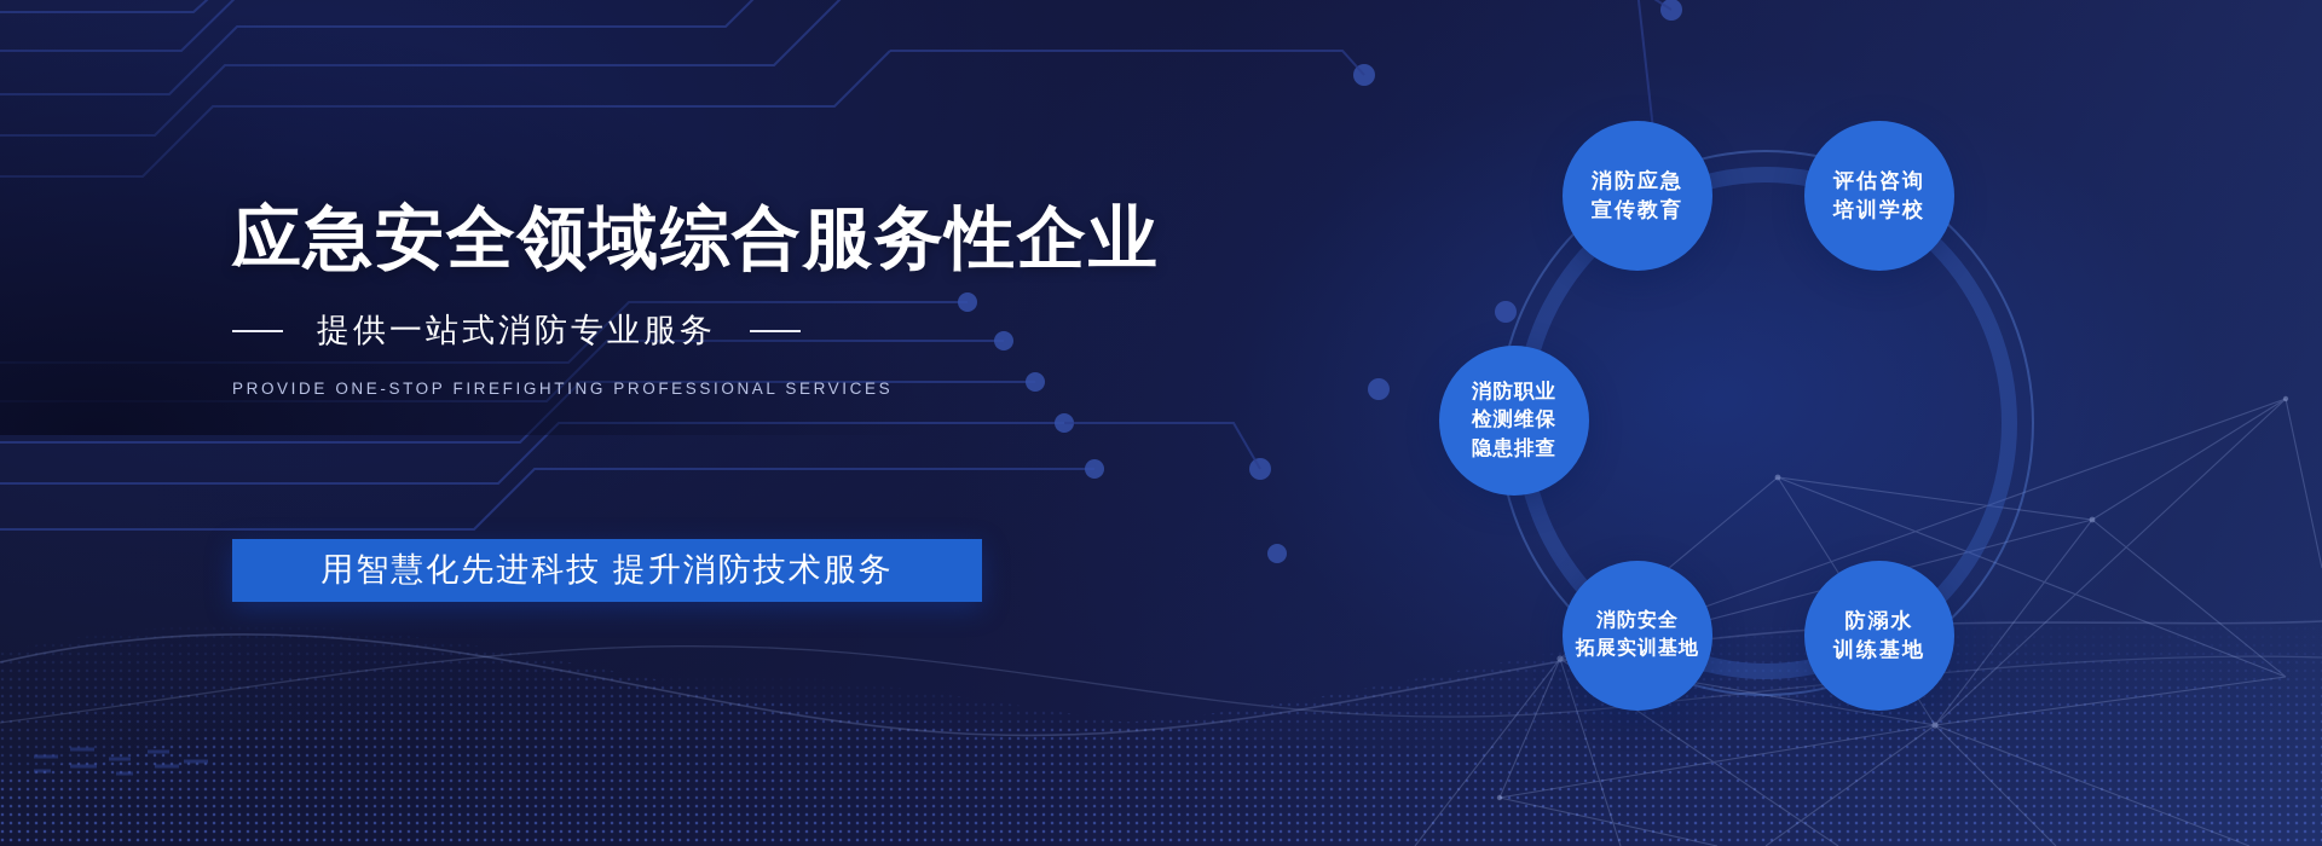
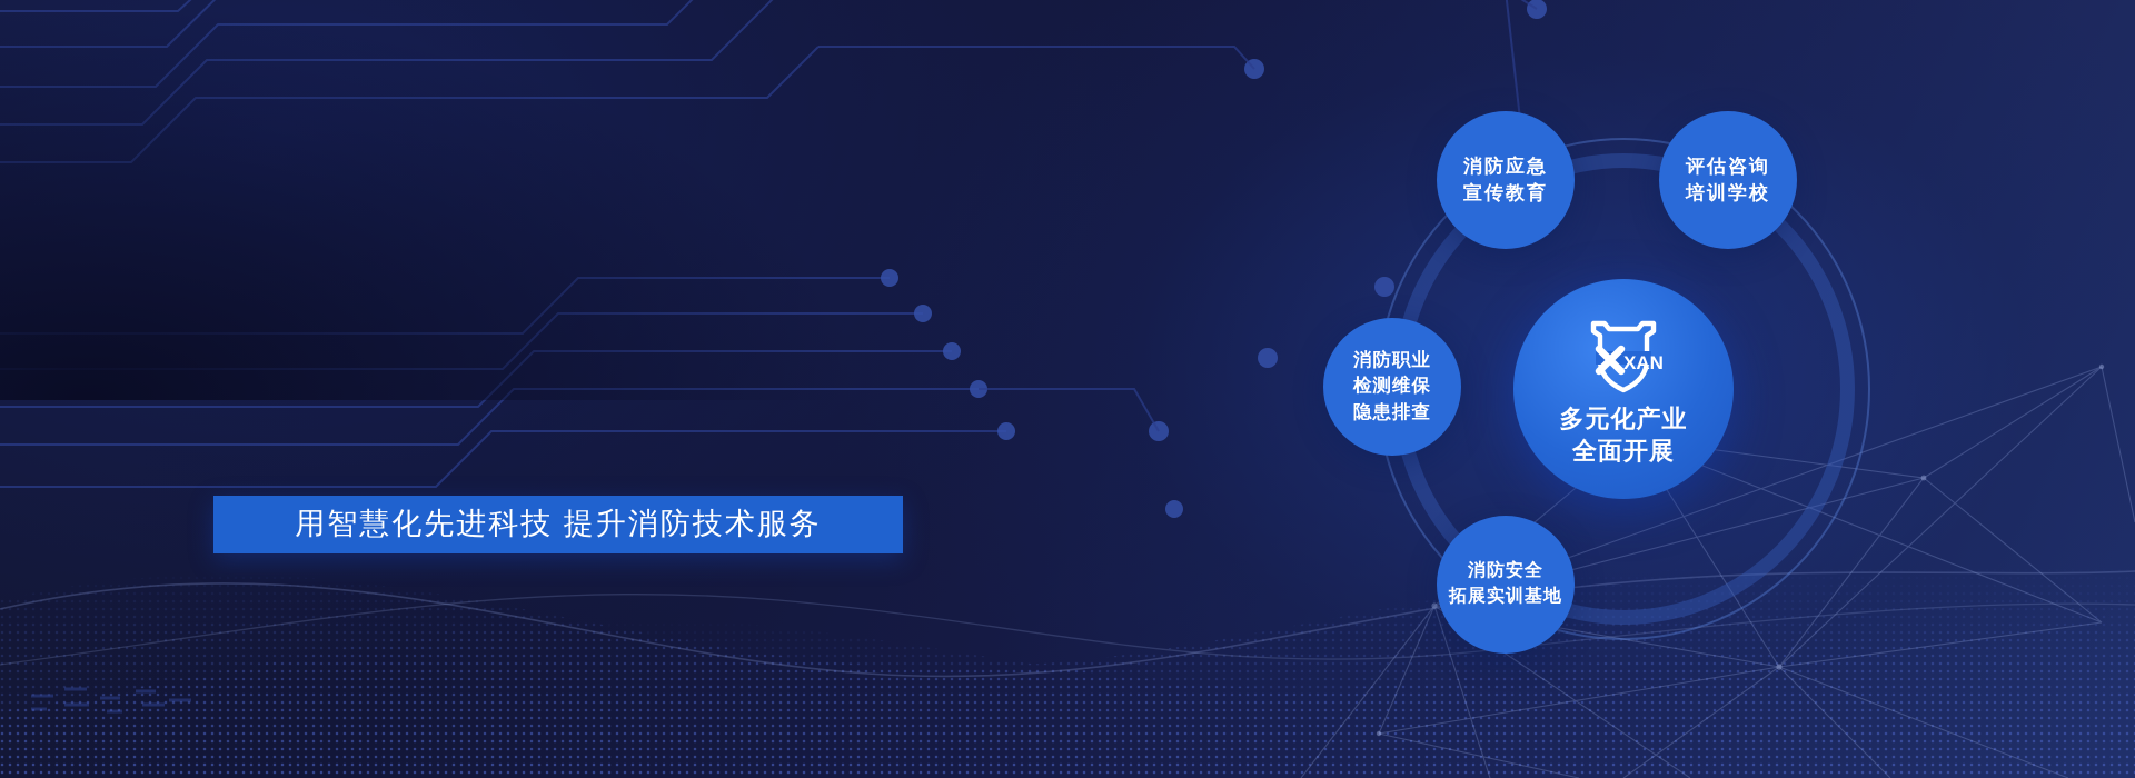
- 应急安全领域综合服务性企业
- 提供一站式消防专业服务
- PROVIDE ONE-STOP FIREFIGHTING PROFESSIONAL SERVICES
  用智慧化先进科技 提升消防技术服务
+ XAN
+ 多元化产业
+ 全面开展
  消防应急
  宣传教育
  评估咨询
  培训学校
- 防溺水
- 训练基地
  消防安全
  拓展实训基地
  消防职业
  检测维保
  隐患排查
